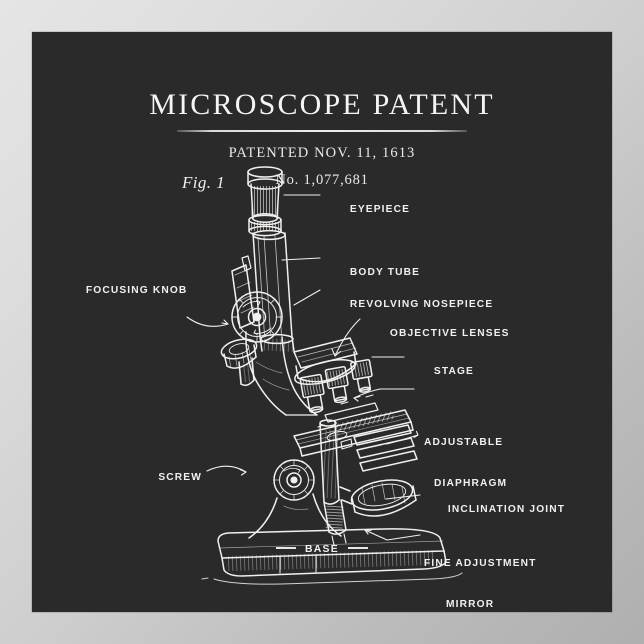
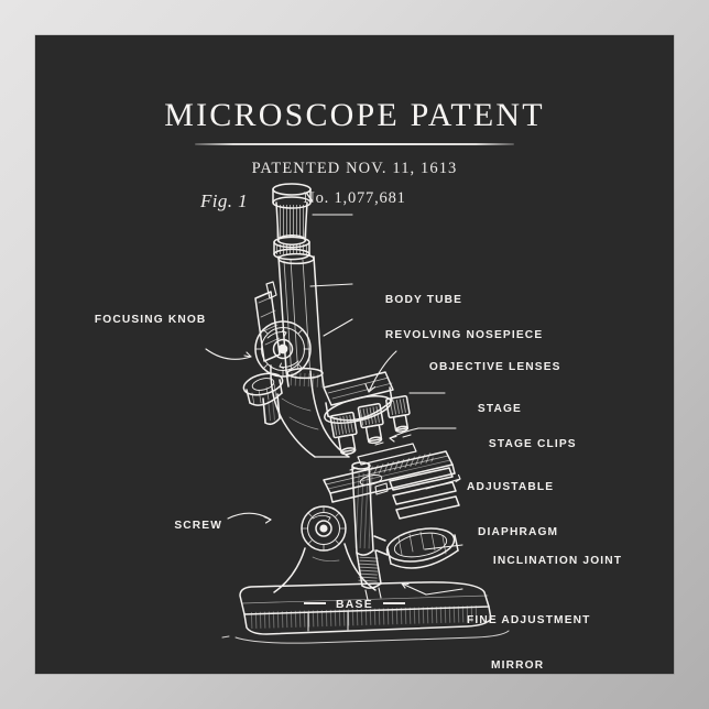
  MICROSCOPE PATENT
  PATENTED NOV. 11, 1613
  No. 1,077,681
  Fig. 1
- EYEPIECE
  BODY TUBE
  REVOLVING NOSEPIECE
  OBJECTIVE LENSES
  STAGE
+ STAGE CLIPS
  ADJUSTABLE
  DIAPHRAGM
  INCLINATION JOINT
  FINE ADJUSTMENT
  MIRROR
  FOCUSING KNOB
  SCREW
  BASE
